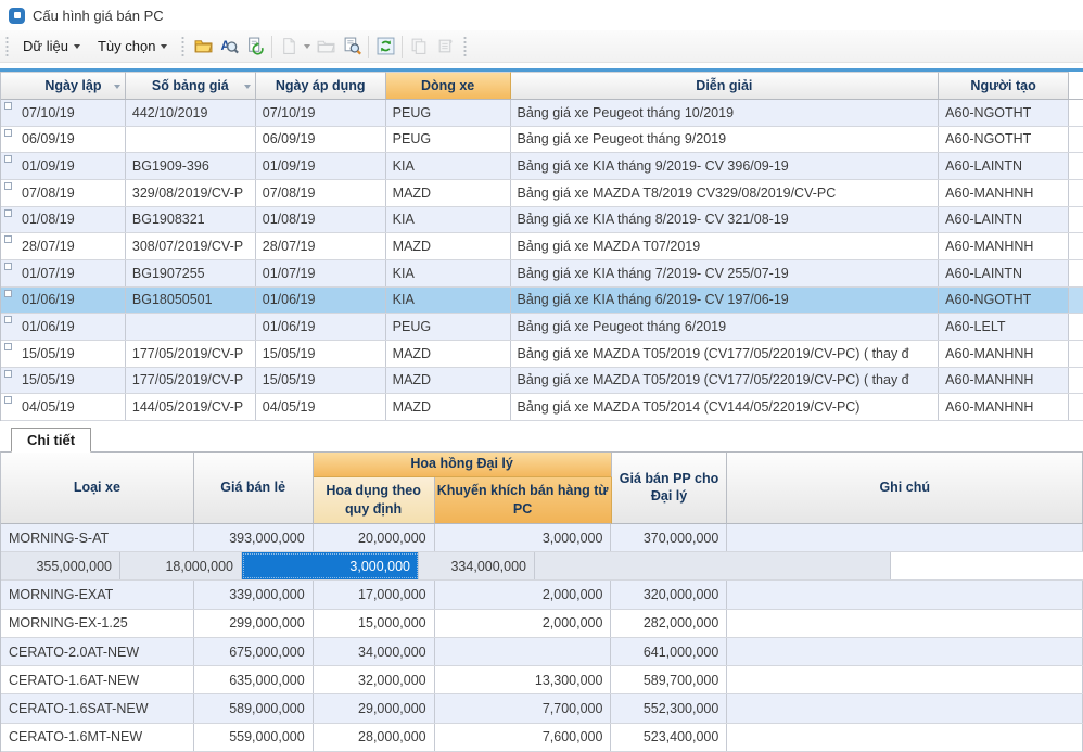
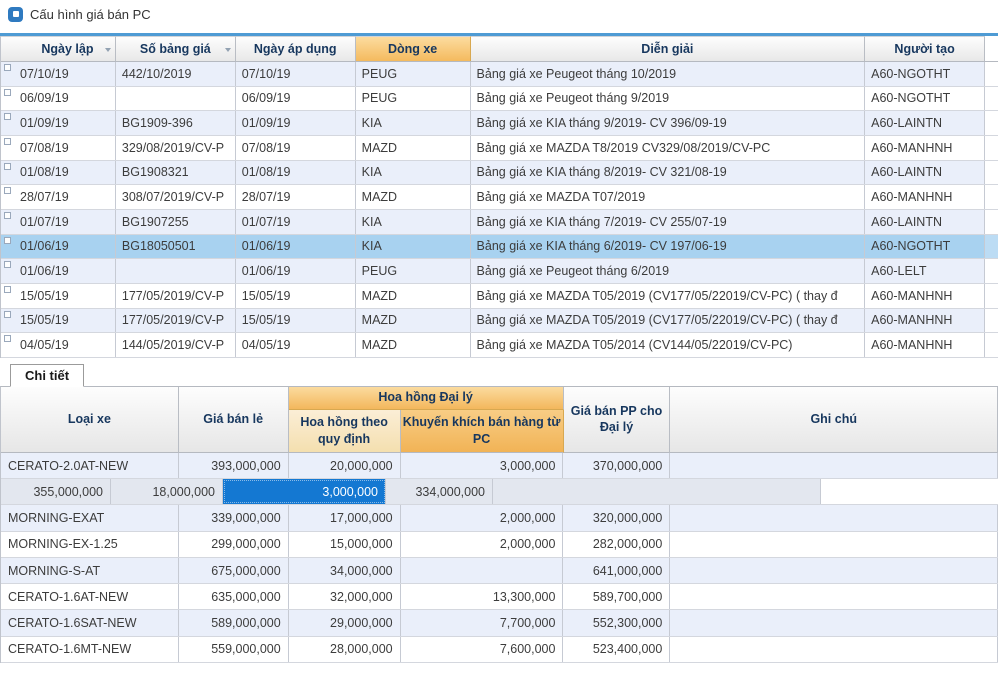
  Cấu hình giá bán PC
- Dữ liệu
- Tùy chọn
- A
  Ngày lập
  Số bảng giá
  Ngày áp dụng
  Dòng xe
  Diễn giải
  Người tạo
  07/10/19
  442/10/2019
  07/10/19
  PEUG
  Bảng giá xe Peugeot tháng 10/2019
  A60-NGOTHT
  06/09/19
  06/09/19
  PEUG
  Bảng giá xe Peugeot tháng 9/2019
  A60-NGOTHT
  01/09/19
  BG1909-396
  01/09/19
  KIA
  Bảng giá xe KIA tháng 9/2019- CV 396/09-19
  A60-LAINTN
  07/08/19
  329/08/2019/CV-P
  07/08/19
  MAZD
  Bảng giá xe MAZDA T8/2019 CV329/08/2019/CV-PC
  A60-MANHNH
  01/08/19
  BG1908321
  01/08/19
  KIA
  Bảng giá xe KIA tháng 8/2019- CV 321/08-19
  A60-LAINTN
  28/07/19
  308/07/2019/CV-P
  28/07/19
  MAZD
  Bảng giá xe MAZDA T07/2019
  A60-MANHNH
  01/07/19
  BG1907255
  01/07/19
  KIA
  Bảng giá xe KIA tháng 7/2019- CV 255/07-19
  A60-LAINTN
  01/06/19
  BG18050501
  01/06/19
  KIA
  Bảng giá xe KIA tháng 6/2019- CV 197/06-19
  A60-NGOTHT
  01/06/19
  01/06/19
  PEUG
  Bảng giá xe Peugeot tháng 6/2019
  A60-LELT
  15/05/19
  177/05/2019/CV-P
  15/05/19
  MAZD
  Bảng giá xe MAZDA T05/2019 (CV177/05/22019/CV-PC) ( thay đ
  A60-MANHNH
  15/05/19
  177/05/2019/CV-P
  15/05/19
  MAZD
  Bảng giá xe MAZDA T05/2019 (CV177/05/22019/CV-PC) ( thay đ
  A60-MANHNH
  04/05/19
  144/05/2019/CV-P
  04/05/19
  MAZD
  Bảng giá xe MAZDA T05/2014 (CV144/05/22019/CV-PC)
  A60-MANHNH
  Chi tiết
  Loại xe
  Giá bán lẻ
  Hoa hồng Đại lý
- Hoa dụng theo quy định
+ Hoa hồng theo quy định
  Khuyến khích bán hàng từ PC
  Giá bán PP cho Đại lý
  Ghi chú
- MORNING-S-AT
+ CERATO-2.0AT-NEW
  393,000,000
  20,000,000
  3,000,000
  370,000,000
  355,000,000
  18,000,000
  3,000,000
  334,000,000
  MORNING-EXAT
  339,000,000
  17,000,000
  2,000,000
  320,000,000
  MORNING-EX-1.25
  299,000,000
  15,000,000
  2,000,000
  282,000,000
- CERATO-2.0AT-NEW
+ MORNING-S-AT
  675,000,000
  34,000,000
  641,000,000
  CERATO-1.6AT-NEW
  635,000,000
  32,000,000
  13,300,000
  589,700,000
  CERATO-1.6SAT-NEW
  589,000,000
  29,000,000
  7,700,000
  552,300,000
  CERATO-1.6MT-NEW
  559,000,000
  28,000,000
  7,600,000
  523,400,000
